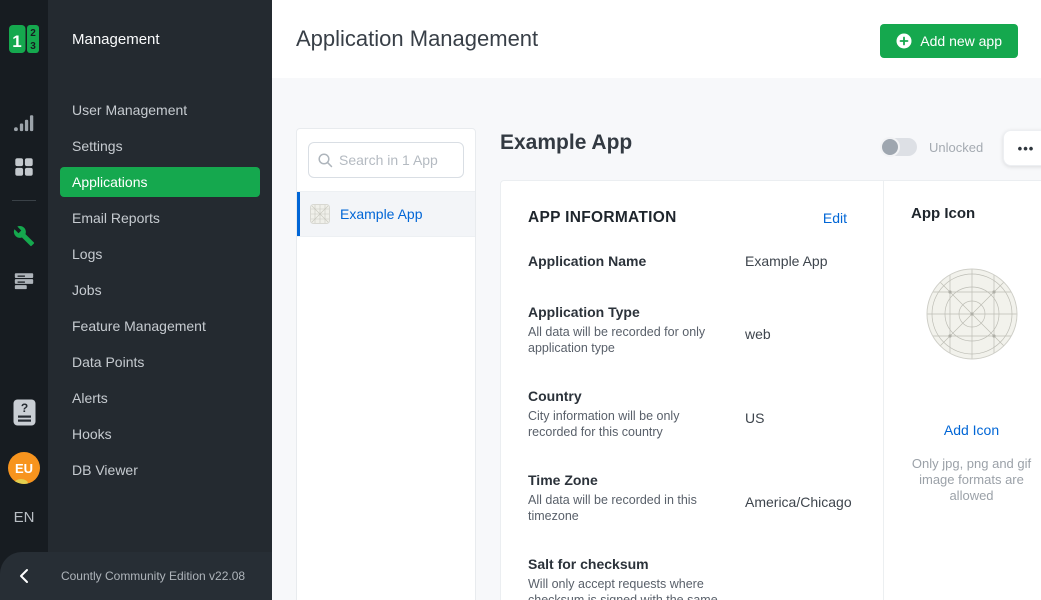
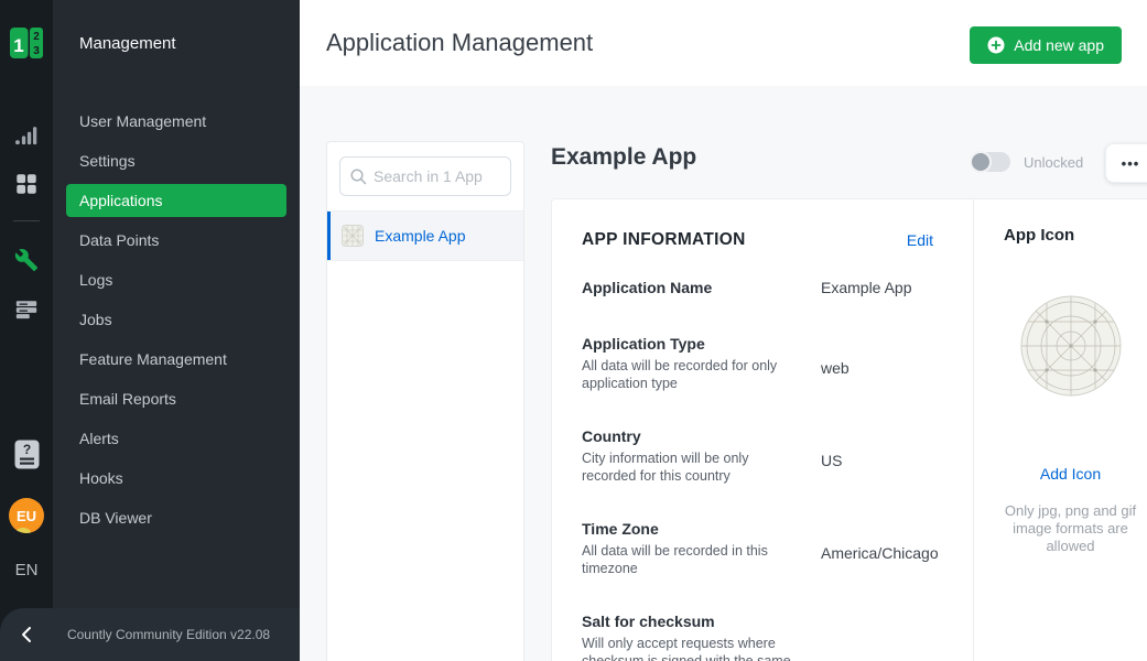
  1
  2
  3
  ?
  EU
  EN
  Management
  User Management
  Settings
  Applications
- Email Reports
+ Data Points
  Logs
  Jobs
  Feature Management
- Data Points
+ Email Reports
  Alerts
  Hooks
  DB Viewer
  Countly Community Edition v22.08
  Application Management
  Add new app
  Search in 1 App
  Example App
  Example App
  Unlocked
  •••
  APP INFORMATION
  Edit
  Application Name
  Example App
  Application Type
  All data will be recorded for only application type
  web
  Country
  City information will be only recorded for this country
  US
  Time Zone
  All data will be recorded in this timezone
  America/Chicago
  Salt for checksum
  App Icon
  Add Icon
  Only jpg, png and gif image formats are allowed
